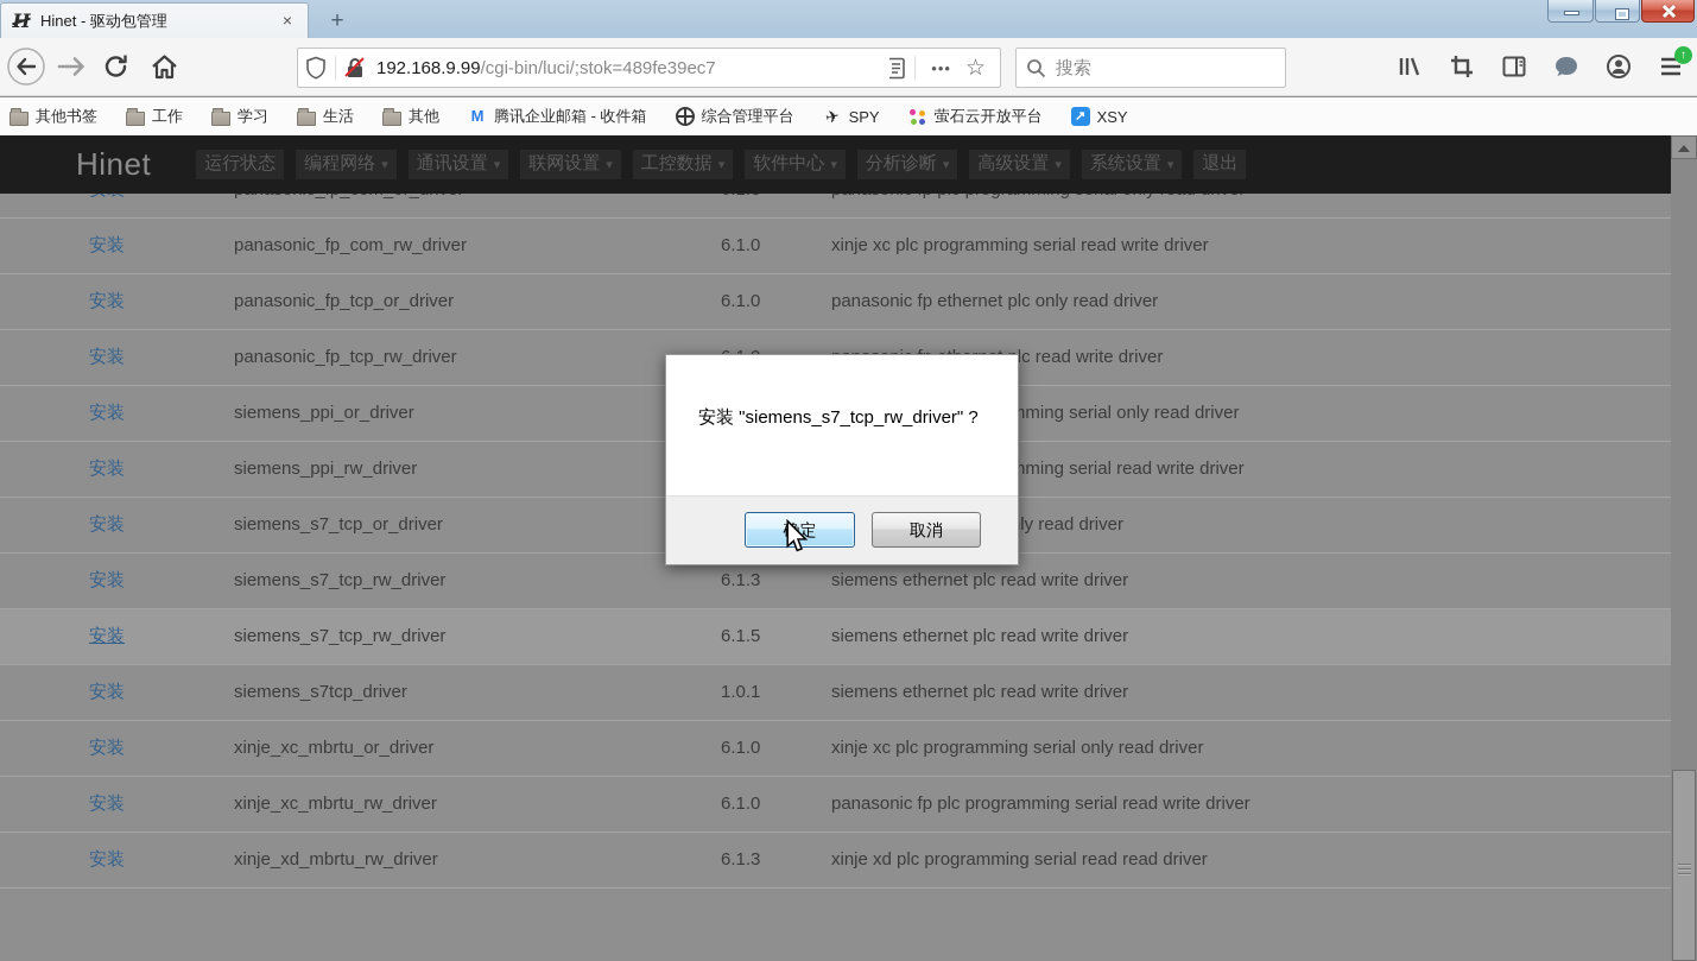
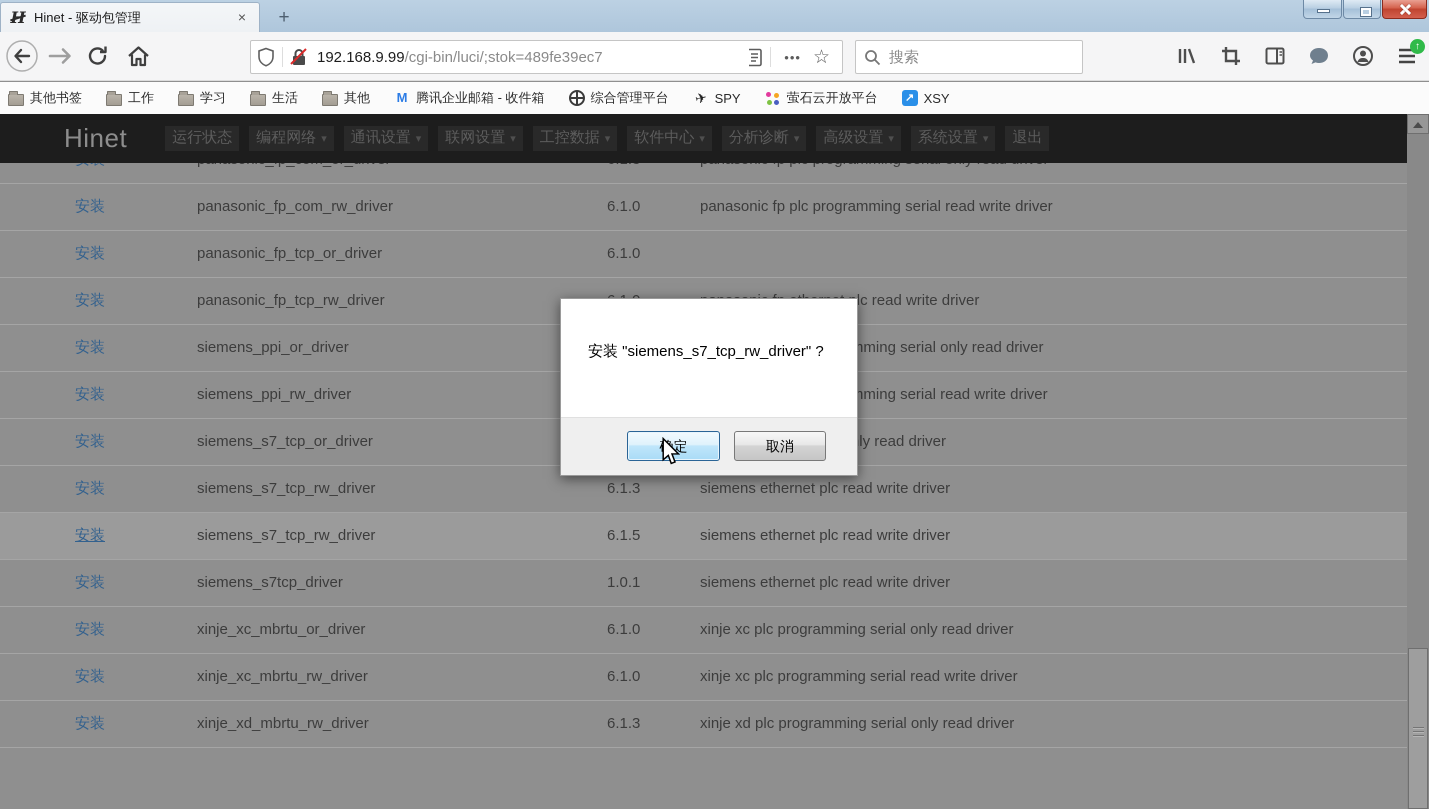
  H
  Hinet - 驱动包管理
  ×
  +
  192.168.9.99/cgi-bin/luci/;stok=489fe39ec7
  •••
  ☆
  搜索
  ↑
  其他书签
  工作
  学习
  生活
  其他
  M
  腾讯企业邮箱 - 收件箱
  综合管理平台
  SPY
  萤石云开放平台
  ↗
  XSY
  Hinet
  运行状态
  编程网络
  ▾
  通讯设置
  ▾
  联网设置
  ▾
  工控数据
  ▾
  软件中心
  ▾
  分析诊断
  ▾
  高级设置
  ▾
  系统设置
  ▾
  退出
  安装
  panasonic_fp_com_rw_driver
  6.1.0
- xinje xc plc programming serial read write driver
+ panasonic fp plc programming serial read write driver
  安装
  panasonic_fp_tcp_or_driver
  6.1.0
- panasonic fp ethernet plc only read driver
  安装
  panasonic_fp_tcp_rw_driver
  安装
  siemens_ppi_or_driver
  安装
  siemens_ppi_rw_driver
  安装
  siemens_s7_tcp_or_driver
  安装
  siemens_s7_tcp_rw_driver
  6.1.3
  siemens ethernet plc read write driver
  安装
  siemens_s7_tcp_rw_driver
  6.1.5
  siemens ethernet plc read write driver
  安装
  siemens_s7tcp_driver
  1.0.1
  siemens ethernet plc read write driver
  安装
  xinje_xc_mbrtu_or_driver
  6.1.0
  xinje xc plc programming serial only read driver
  安装
  xinje_xc_mbrtu_rw_driver
  6.1.0
- panasonic fp plc programming serial read write driver
+ xinje xc plc programming serial read write driver
  安装
  xinje_xd_mbrtu_rw_driver
  6.1.3
- xinje xd plc programming serial read read driver
+ xinje xd plc programming serial only read driver
  安装 "siemens_s7_tcp_rw_driver" ?
  取消
